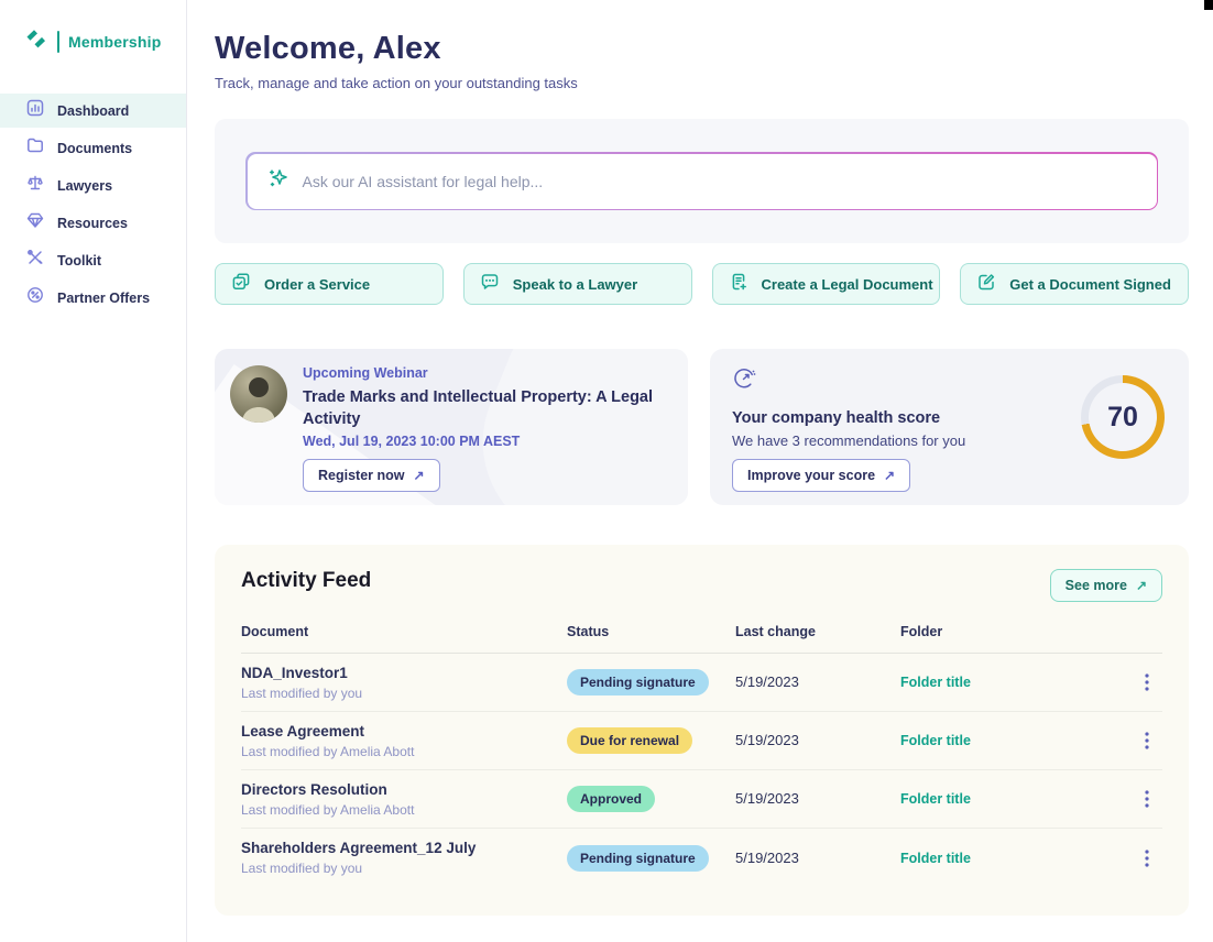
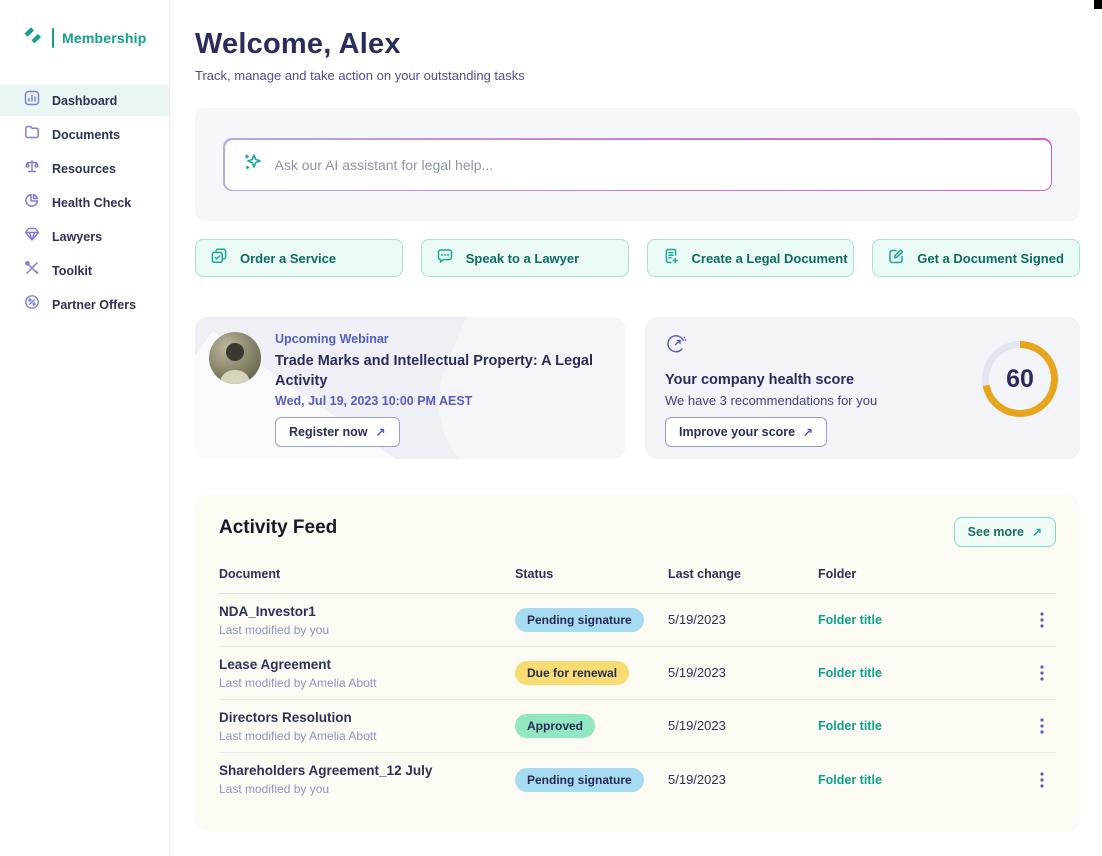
  Membership
  Dashboard
  Documents
- Lawyers
+ Resources
+ Health Check
- Resources
+ Lawyers
  Toolkit
  Partner Offers
  Welcome, Alex
  Track, manage and take action on your outstanding tasks
  Ask our AI assistant for legal help...
  Order a Service
  Speak to a Lawyer
  Create a Legal Document
  Get a Document Signed
  Upcoming Webinar
  Trade Marks and Intellectual Property: A Legal Activity
  Wed, Jul 19, 2023 10:00 PM AEST
  Register now
  ↗
  Your company health score
  We have 3 recommendations for you
  Improve your score
  ↗
- 70
+ 60
  Activity Feed
  See more
  ↗
  Document
  Status
  Last change
  Folder
  NDA_Investor1
  Last modified by you
  Pending signature
  5/19/2023
  Folder title
  Lease Agreement
  Last modified by Amelia Abott
  Due for renewal
  5/19/2023
  Folder title
  Directors Resolution
  Last modified by Amelia Abott
  Approved
  5/19/2023
  Folder title
  Shareholders Agreement_12 July
  Last modified by you
  Pending signature
  5/19/2023
  Folder title
